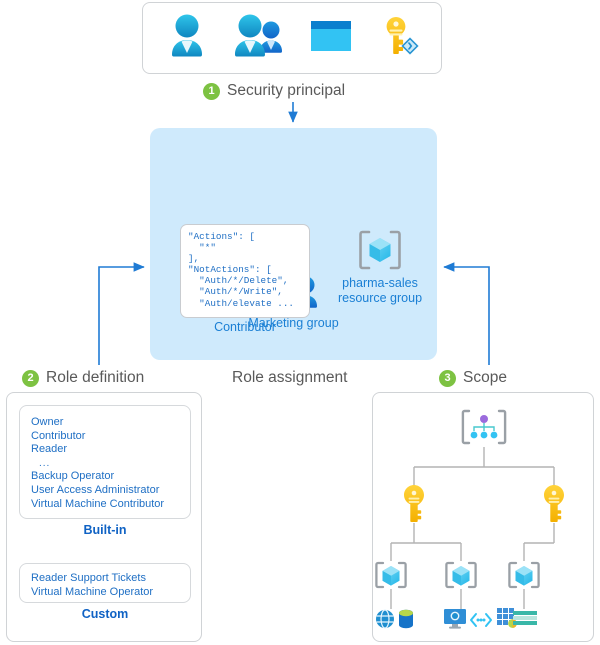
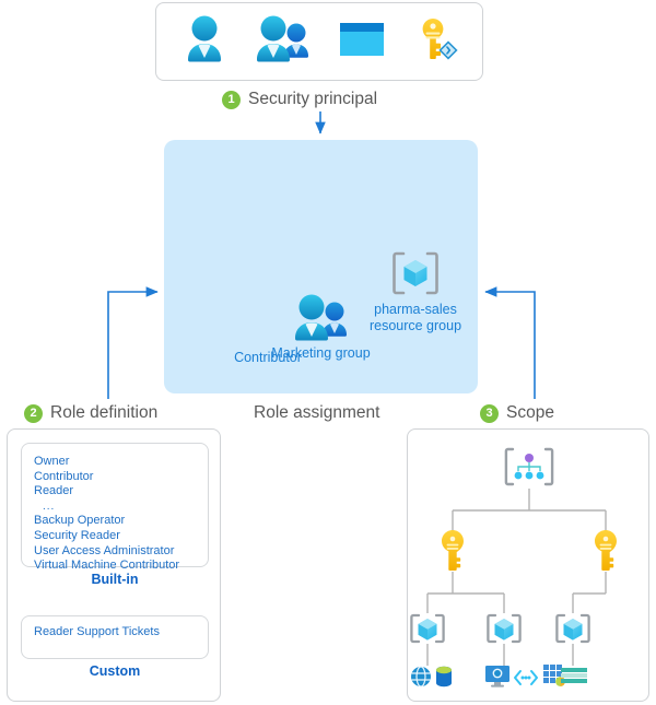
  1
  Security principal
  Marketing group
- "Actions": [
- "*"
- ],
- "NotActions": [
- "Auth/*/Delete",
- "Auth/*/Write",
- "Auth/elevate ...
  Contributor
  pharma-sales
  resource group
  Role assignment
  2
  Role definition
  Owner
  Contributor
  Reader
  ...
  Backup Operator
+ Security Reader
  User Access Administrator
  Virtual Machine Contributor
  Built-in
  Reader Support Tickets
- Virtual Machine Operator
  Custom
  3
  Scope
